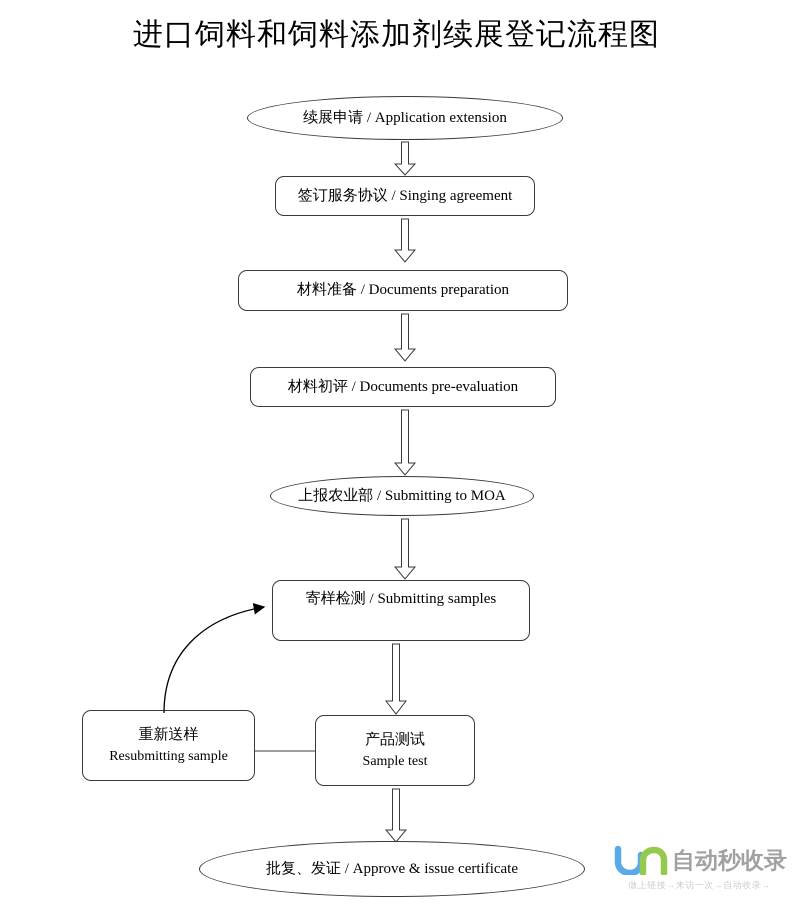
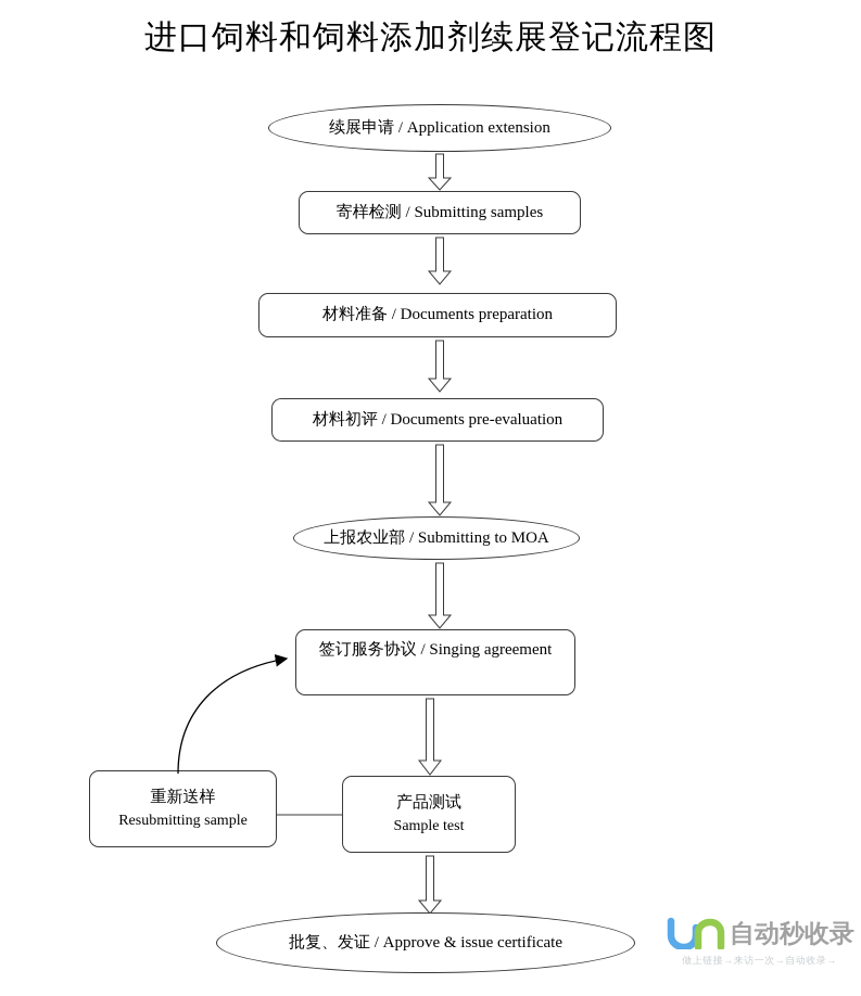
  进口饲料和饲料添加剂续展登记流程图
  续展申请 / Application extension
- 签订服务协议 / Singing agreement
+ 寄样检测 / Submitting samples
  材料准备 / Documents preparation
  材料初评 / Documents pre-evaluation
  上报农业部 / Submitting to MOA
- 寄样检测 / Submitting samples
+ 签订服务协议 / Singing agreement
  重新送样
  Resubmitting sample
  产品测试
  Sample test
  批复、发证 / Approve & issue certificate
  自动秒收录
  做上链接→来访一次→自动收录→
